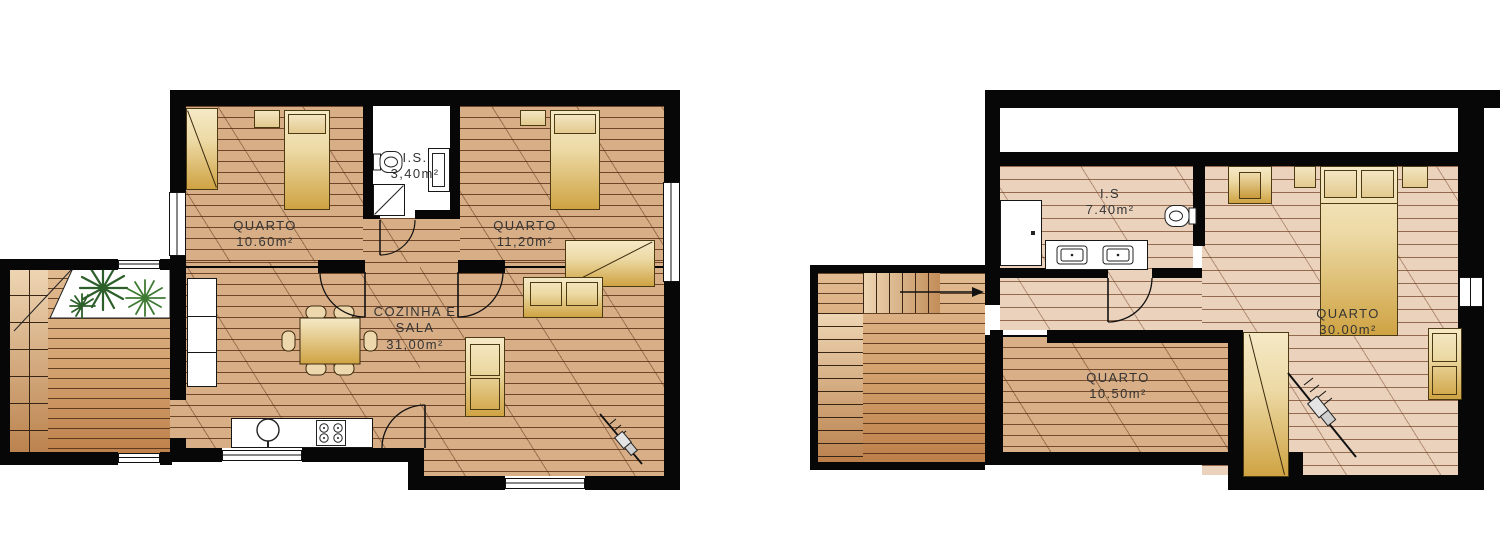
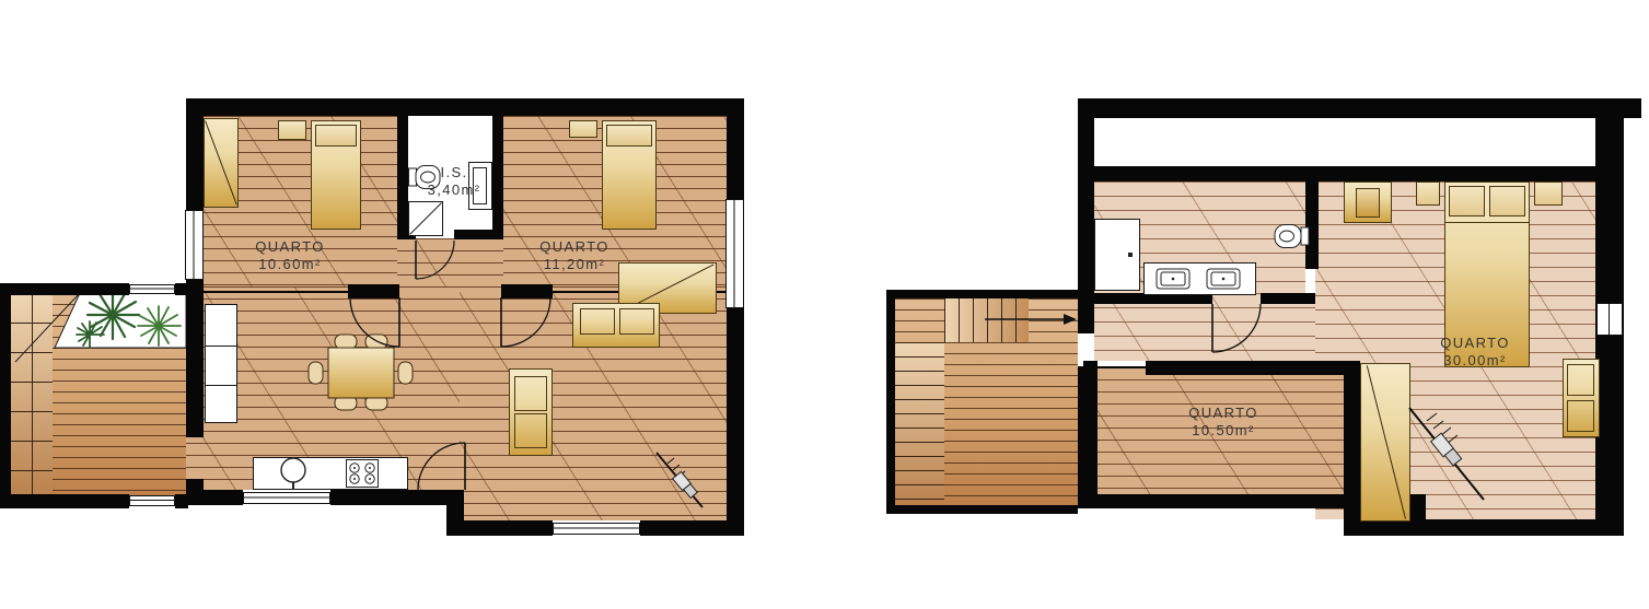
  QUARTO
  10.60m²
  I.S.
  3,40m²
  QUARTO
  11,20m²
- COZINHA E
- SALA
- 31,00m²
- I.S
- 7.40m²
  QUARTO
  30.00m²
  QUARTO
  10.50m²
